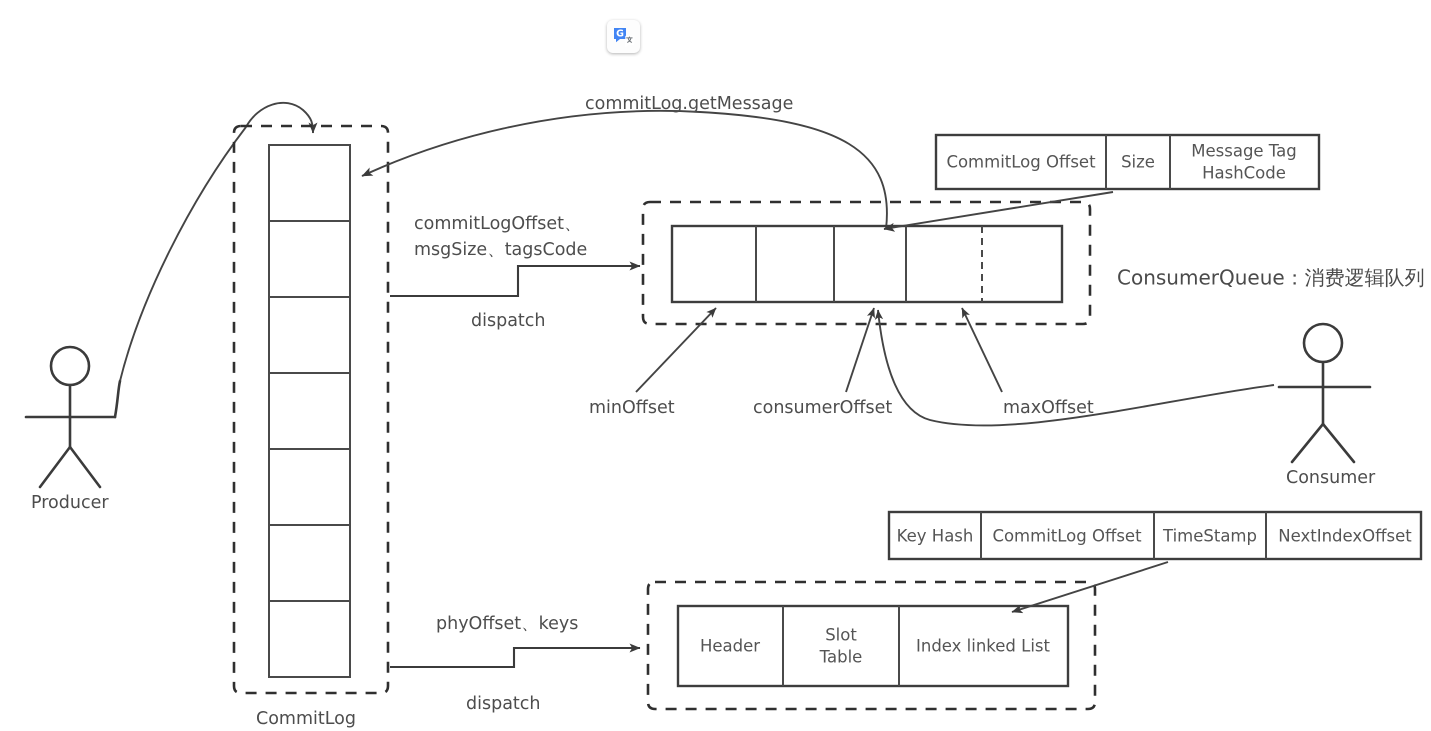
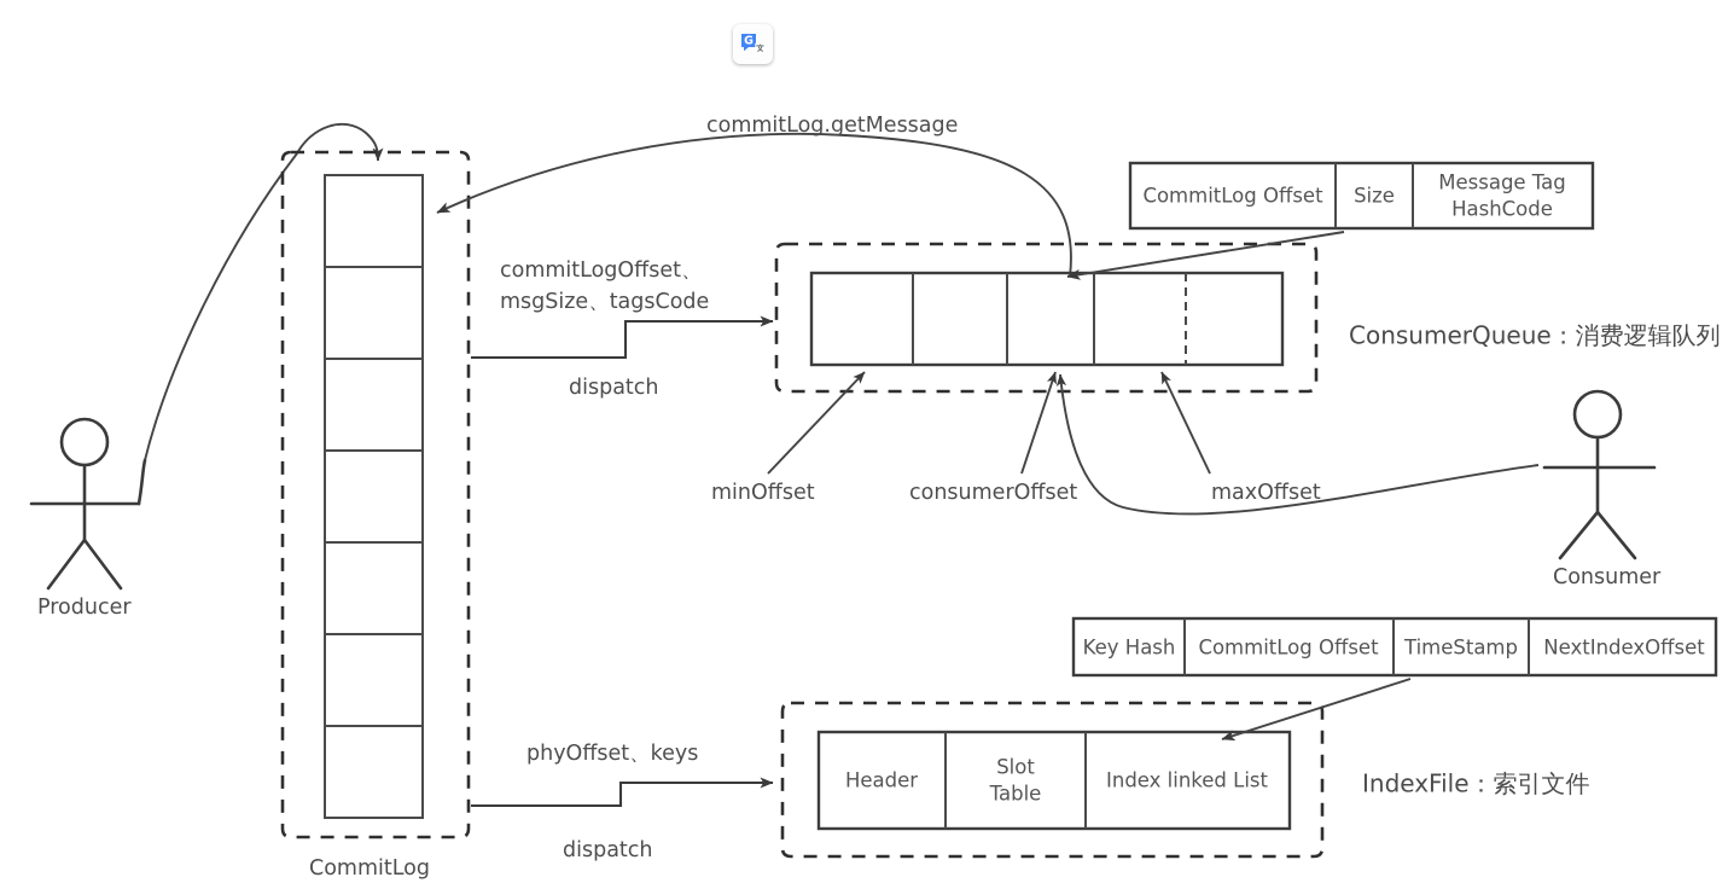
  Producer
  CommitLog
  commitLog.getMessage
  commitLogOffset、
  msgSize、tagsCode
  dispatch
  ConsumerQueue：消费逻辑队列
  CommitLog Offset
  Size
  Message Tag
  HashCode
  minOffset
  consumerOffset
  maxOffset
  Consumer
  phyOffset、keys
  dispatch
  Header
  Slot
  Table
  Index linked List
+ IndexFile：索引文件
  Key Hash
  CommitLog Offset
  TimeStamp
  NextIndexOffset
  G
